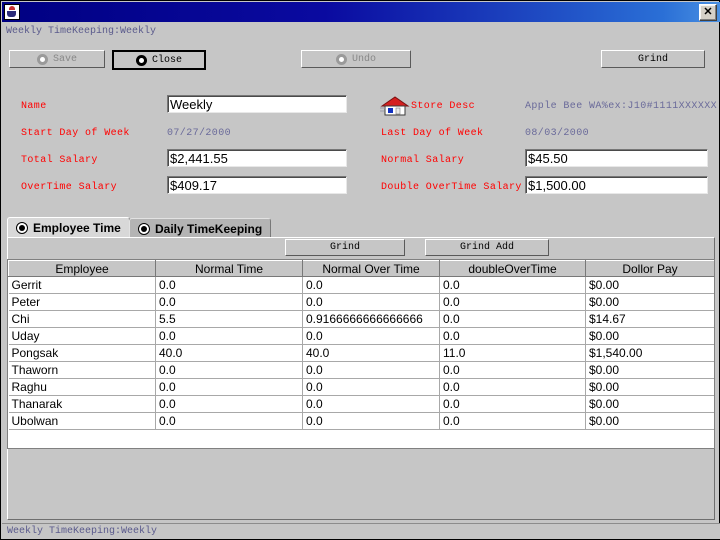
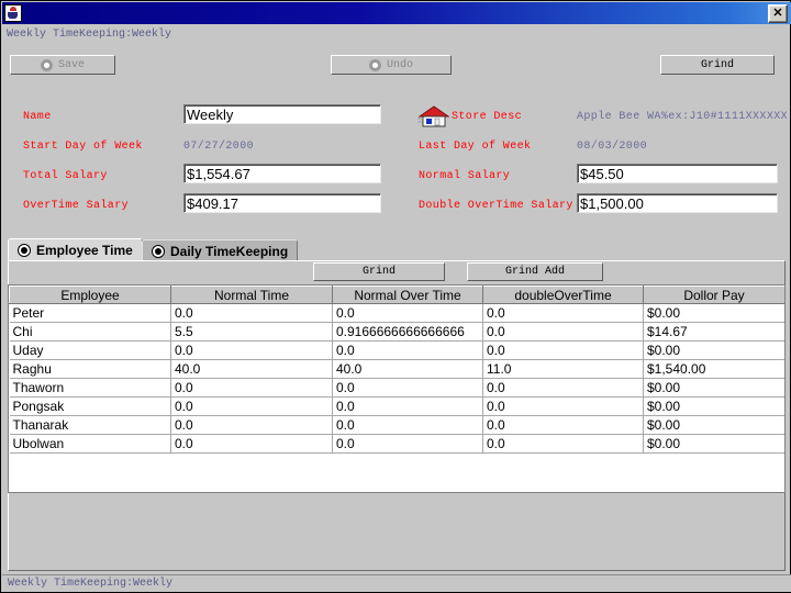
  ✕
  Weekly TimeKeeping:Weekly
  Save
- Close
  Undo
  Grind
  Name
  Weekly
  Start Day of Week
  07/27/2000
  Total Salary
- $2,441.55
+ $1,554.67
  OverTime Salary
  $409.17
  Store Desc
  Apple Bee WA%ex:J10#1111XXXXXX
  Last Day of Week
  08/03/2000
  Normal Salary
  $45.50
  Double OverTime Salary
  $1,500.00
  Employee Time
  Daily TimeKeeping
  Grind
  Grind Add
  Employee	Normal Time	Normal Over Time	doubleOverTime	Dollor Pay
- Gerrit	0.0	0.0	0.0	$0.00
  Peter	0.0	0.0	0.0	$0.00
  Chi	5.5	0.9166666666666666	0.0	$14.67
  Uday	0.0	0.0	0.0	$0.00
- Pongsak	40.0	40.0	11.0	$1,540.00
+ Raghu	40.0	40.0	11.0	$1,540.00
  Thaworn	0.0	0.0	0.0	$0.00
- Raghu	0.0	0.0	0.0	$0.00
+ Pongsak	0.0	0.0	0.0	$0.00
  Thanarak	0.0	0.0	0.0	$0.00
  Ubolwan	0.0	0.0	0.0	$0.00
  Weekly TimeKeeping:Weekly
